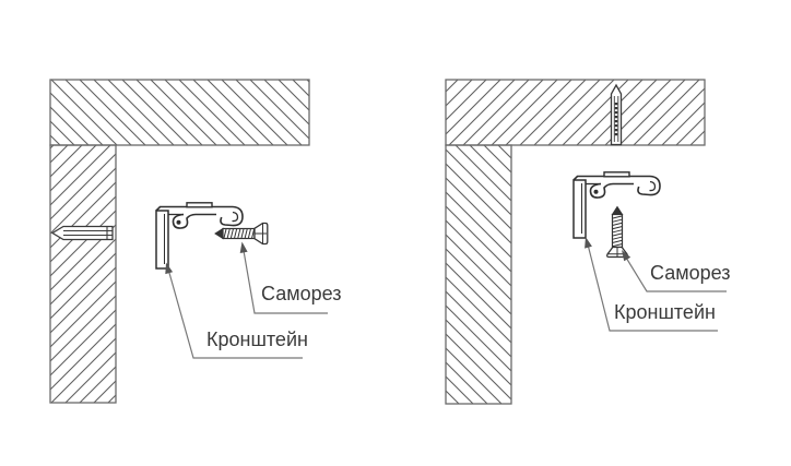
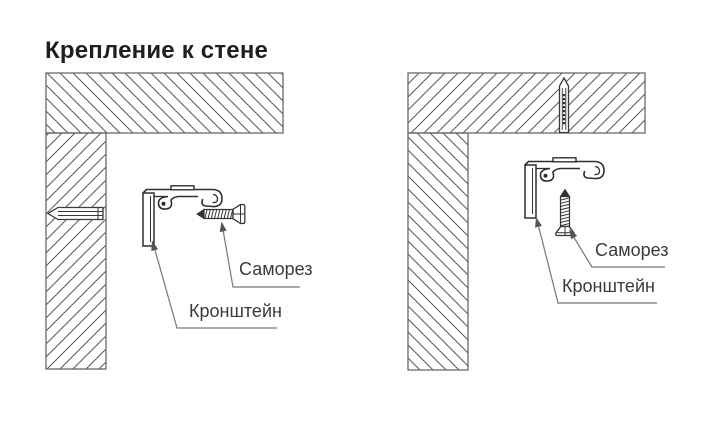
+ Крепление к стене
  Саморез
  Кронштейн
  Саморез
  Кронштейн
